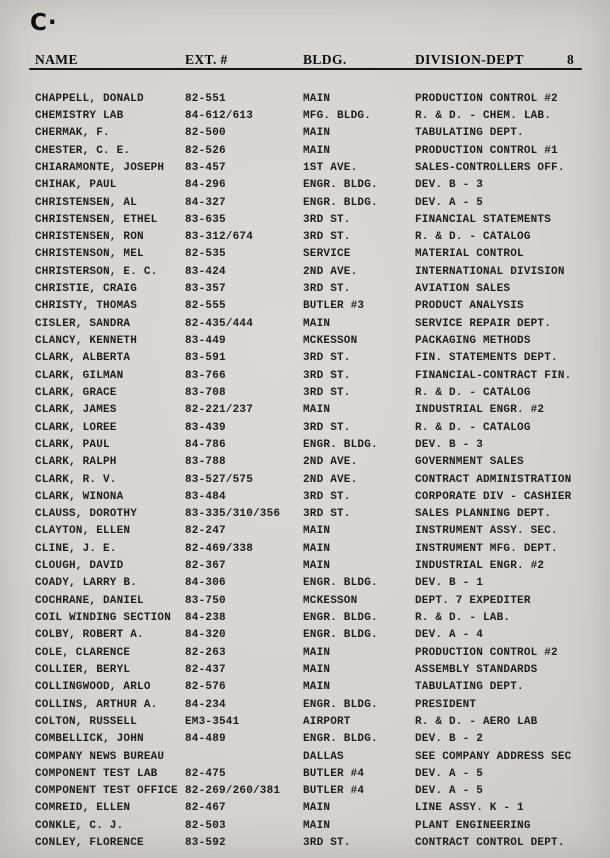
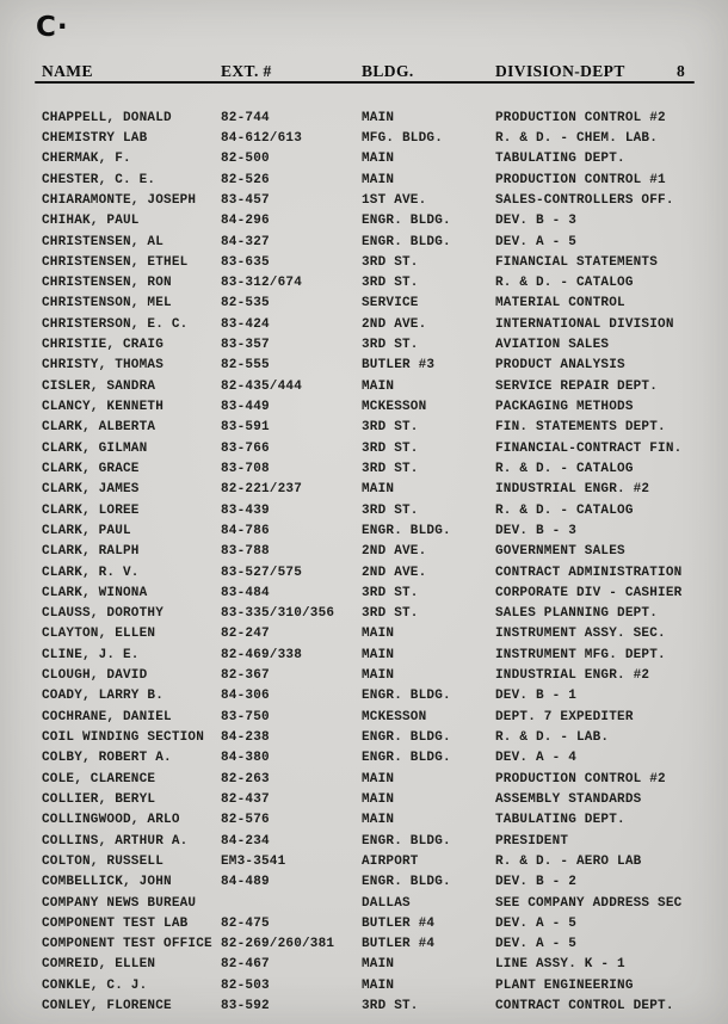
  C·
  NAME
  EXT. #
  BLDG.
  DIVISION-DEPT
  8
  CHAPPELL, DONALD
- 82-551
+ 82-744
  MAIN
  PRODUCTION CONTROL #2
  CHEMISTRY LAB
  84-612/613
  MFG. BLDG.
  R. & D. - CHEM. LAB.
  CHERMAK, F.
  82-500
  MAIN
  TABULATING DEPT.
  CHESTER, C. E.
  82-526
  MAIN
  PRODUCTION CONTROL #1
  CHIARAMONTE, JOSEPH
  83-457
  1ST AVE.
  SALES-CONTROLLERS OFF.
  CHIHAK, PAUL
  84-296
  ENGR. BLDG.
  DEV. B - 3
  CHRISTENSEN, AL
  84-327
  ENGR. BLDG.
  DEV. A - 5
  CHRISTENSEN, ETHEL
  83-635
  3RD ST.
  FINANCIAL STATEMENTS
  CHRISTENSEN, RON
  83-312/674
  3RD ST.
  R. & D. - CATALOG
  CHRISTENSON, MEL
  82-535
  SERVICE
  MATERIAL CONTROL
  CHRISTERSON, E. C.
  83-424
  2ND AVE.
  INTERNATIONAL DIVISION
  CHRISTIE, CRAIG
  83-357
  3RD ST.
  AVIATION SALES
  CHRISTY, THOMAS
  82-555
  BUTLER #3
  PRODUCT ANALYSIS
  CISLER, SANDRA
  82-435/444
  MAIN
  SERVICE REPAIR DEPT.
  CLANCY, KENNETH
  83-449
  MCKESSON
  PACKAGING METHODS
  CLARK, ALBERTA
  83-591
  3RD ST.
  FIN. STATEMENTS DEPT.
  CLARK, GILMAN
  83-766
  3RD ST.
  FINANCIAL-CONTRACT FIN.
  CLARK, GRACE
  83-708
  3RD ST.
  R. & D. - CATALOG
  CLARK, JAMES
  82-221/237
  MAIN
  INDUSTRIAL ENGR. #2
  CLARK, LOREE
  83-439
  3RD ST.
  R. & D. - CATALOG
  CLARK, PAUL
  84-786
  ENGR. BLDG.
  DEV. B - 3
  CLARK, RALPH
  83-788
  2ND AVE.
  GOVERNMENT SALES
  CLARK, R. V.
  83-527/575
  2ND AVE.
  CONTRACT ADMINISTRATION
  CLARK, WINONA
  83-484
  3RD ST.
  CORPORATE DIV - CASHIER
  CLAUSS, DOROTHY
  83-335/310/356
  3RD ST.
  SALES PLANNING DEPT.
  CLAYTON, ELLEN
  82-247
  MAIN
  INSTRUMENT ASSY. SEC.
  CLINE, J. E.
  82-469/338
  MAIN
  INSTRUMENT MFG. DEPT.
  CLOUGH, DAVID
  82-367
  MAIN
  INDUSTRIAL ENGR. #2
  COADY, LARRY B.
  84-306
  ENGR. BLDG.
  DEV. B - 1
  COCHRANE, DANIEL
  83-750
  MCKESSON
  DEPT. 7 EXPEDITER
  COIL WINDING SECTION
  84-238
  ENGR. BLDG.
  R. & D. - LAB.
  COLBY, ROBERT A.
- 84-320
+ 84-380
  ENGR. BLDG.
  DEV. A - 4
  COLE, CLARENCE
  82-263
  MAIN
  PRODUCTION CONTROL #2
  COLLIER, BERYL
  82-437
  MAIN
  ASSEMBLY STANDARDS
  COLLINGWOOD, ARLO
  82-576
  MAIN
  TABULATING DEPT.
  COLLINS, ARTHUR A.
  84-234
  ENGR. BLDG.
  PRESIDENT
  COLTON, RUSSELL
  EM3-3541
  AIRPORT
  R. & D. - AERO LAB
  COMBELLICK, JOHN
  84-489
  ENGR. BLDG.
  DEV. B - 2
  COMPANY NEWS BUREAU
  DALLAS
  SEE COMPANY ADDRESS SEC
  COMPONENT TEST LAB
  82-475
  BUTLER #4
  DEV. A - 5
  COMPONENT TEST OFFICE
  82-269/260/381
  BUTLER #4
  DEV. A - 5
  COMREID, ELLEN
  82-467
  MAIN
  LINE ASSY. K - 1
  CONKLE, C. J.
  82-503
  MAIN
  PLANT ENGINEERING
  CONLEY, FLORENCE
  83-592
  3RD ST.
  CONTRACT CONTROL DEPT.
